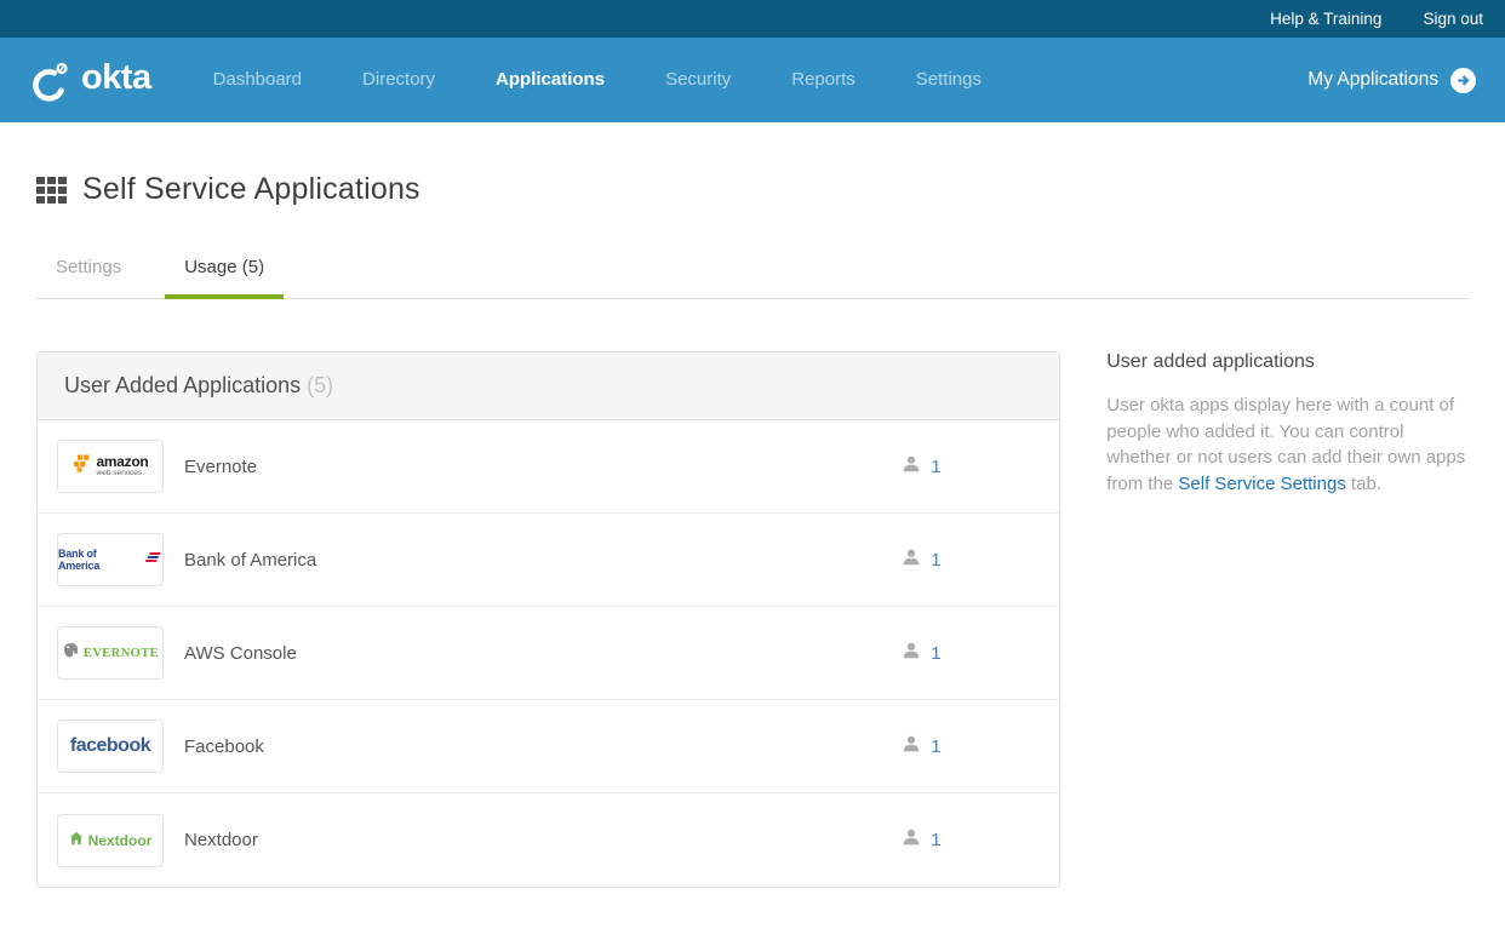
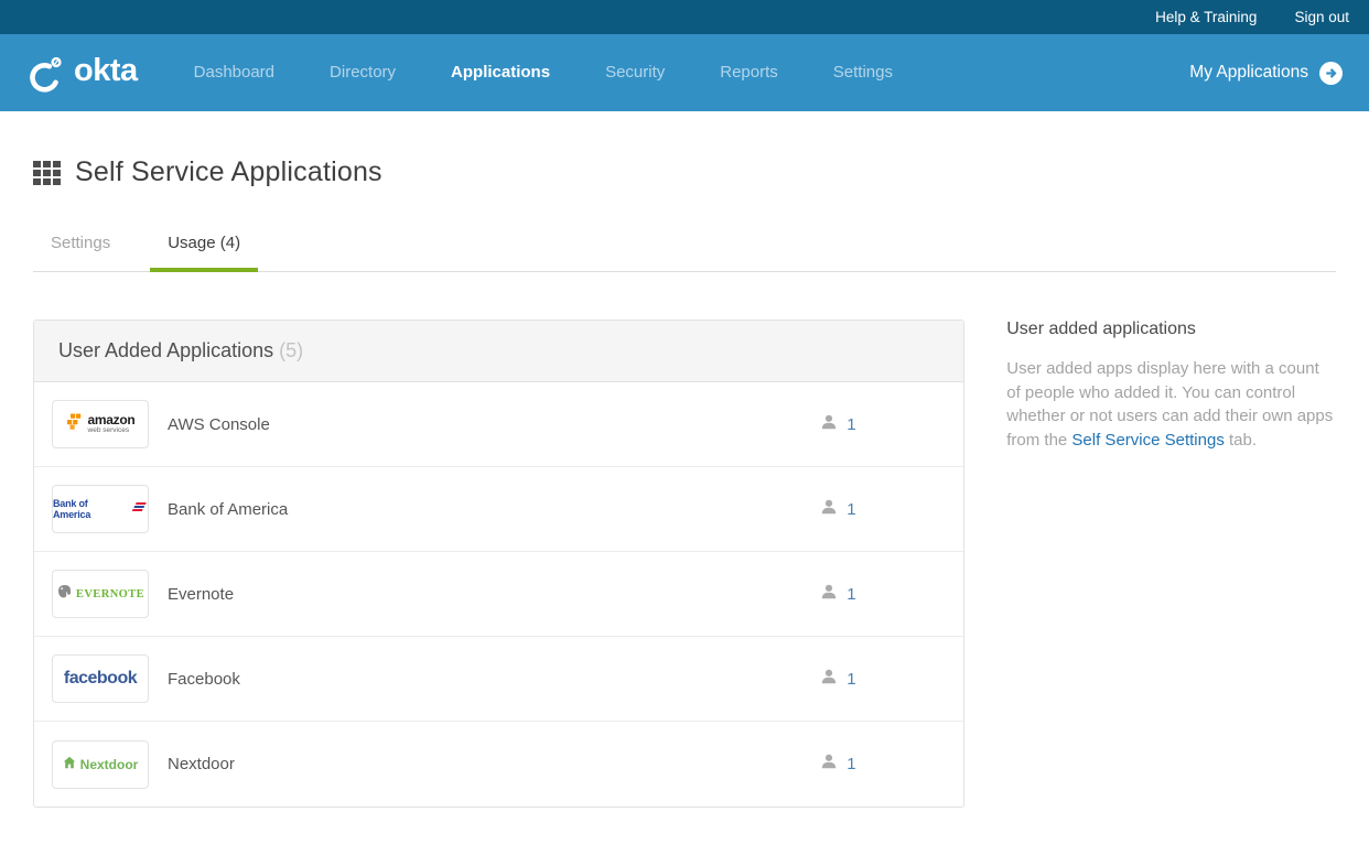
  Help & Training
  Sign out
  okta
  Dashboard
  Directory
  Applications
  Security
  Reports
  Settings
  My Applications
  Self Service Applications
  Settings
- Usage (5)
+ Usage (4)
  User Added Applications (5)
  amazon
- Evernote
+ AWS Console
  1
  Bank of America
  Bank of America
  1
  EVERNOTE
- AWS Console
+ Evernote
  1
  facebook
  Facebook
  1
  Nextdoor
  Nextdoor
  1
  User added applications
- User okta apps display here with a count of people who added it. You can control whether or not users can add their own apps from the Self Service Settings tab.
+ User added apps display here with a count of people who added it. You can control whether or not users can add their own apps from the Self Service Settings tab.
